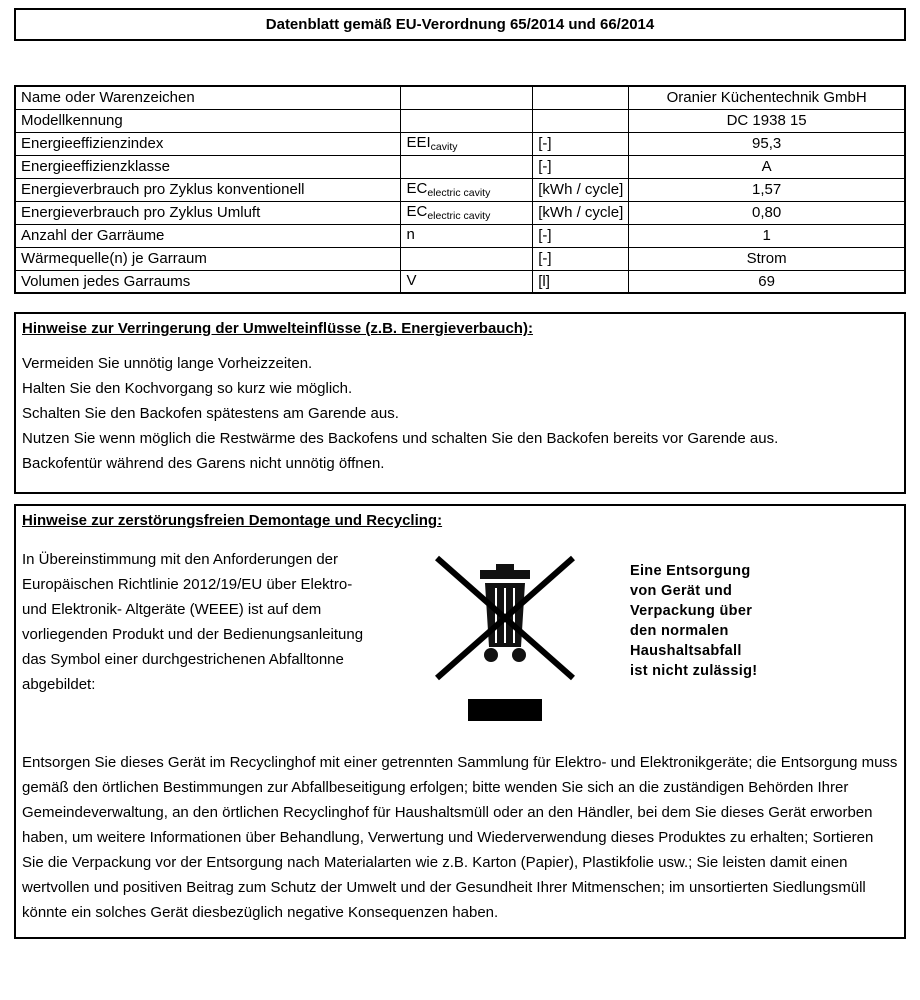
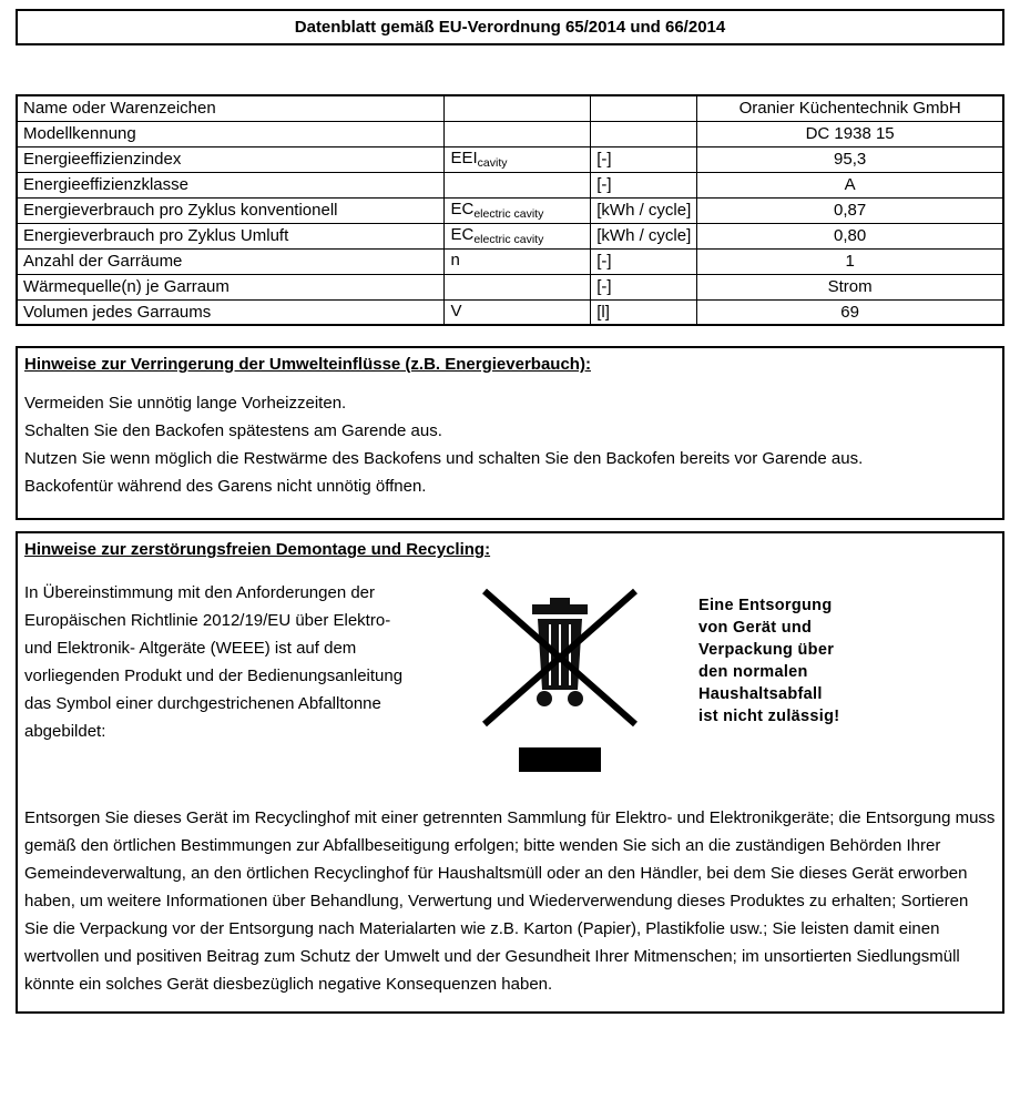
  Datenblatt gemäß EU-Verordnung 65/2014 und 66/2014
  Name oder Warenzeichen			Oranier Küchentechnik GmbH
  Modellkennung			DC 1938 15
  Energieeffizienzindex	EEIcavity	[-]	95,3
  Energieeffizienzklasse		[-]	A
- Energieverbrauch pro Zyklus konventionell	ECelectric cavity	[kWh / cycle]	1,57
+ Energieverbrauch pro Zyklus konventionell	ECelectric cavity	[kWh / cycle]	0,87
  Energieverbrauch pro Zyklus Umluft	ECelectric cavity	[kWh / cycle]	0,80
  Anzahl der Garräume	n	[-]	1
  Wärmequelle(n) je Garraum		[-]	Strom
  Volumen jedes Garraums	V	[l]	69
  Hinweise zur Verringerung der Umwelteinflüsse (z.B. Energieverbauch):
  Vermeiden Sie unnötig lange Vorheizzeiten.
- Halten Sie den Kochvorgang so kurz wie möglich.
  Schalten Sie den Backofen spätestens am Garende aus.
  Nutzen Sie wenn möglich die Restwärme des Backofens und schalten Sie den Backofen bereits vor Garende aus.
  Backofentür während des Garens nicht unnötig öffnen.
  Hinweise zur zerstörungsfreien Demontage und Recycling:
  In Übereinstimmung mit den Anforderungen der Europäischen Richtlinie 2012/19/EU über Elektro- und Elektronik- Altgeräte (WEEE) ist auf dem vorliegenden Produkt und der Bedienungsanleitung das Symbol einer durchgestrichenen Abfalltonne abgebildet:
  Eine Entsorgung
  von Gerät und
  Verpackung über
  den normalen
  Haushaltsabfall
  ist nicht zulässig!
  Entsorgen Sie dieses Gerät im Recyclinghof mit einer getrennten Sammlung für Elektro- und Elektronikgeräte; die Entsorgung muss gemäß den örtlichen Bestimmungen zur Abfallbeseitigung erfolgen; bitte wenden Sie sich an die zuständigen Behörden Ihrer Gemeindeverwaltung, an den örtlichen Recyclinghof für Haushaltsmüll oder an den Händler, bei dem Sie dieses Gerät erworben haben, um weitere Informationen über Behandlung, Verwertung und Wiederverwendung dieses Produktes zu erhalten; Sortieren Sie die Verpackung vor der Entsorgung nach Materialarten wie z.B. Karton (Papier), Plastikfolie usw.; Sie leisten damit einen wertvollen und positiven Beitrag zum Schutz der Umwelt und der Gesundheit Ihrer Mitmenschen; im unsortierten Siedlungsmüll könnte ein solches Gerät diesbezüglich negative Konsequenzen haben.
